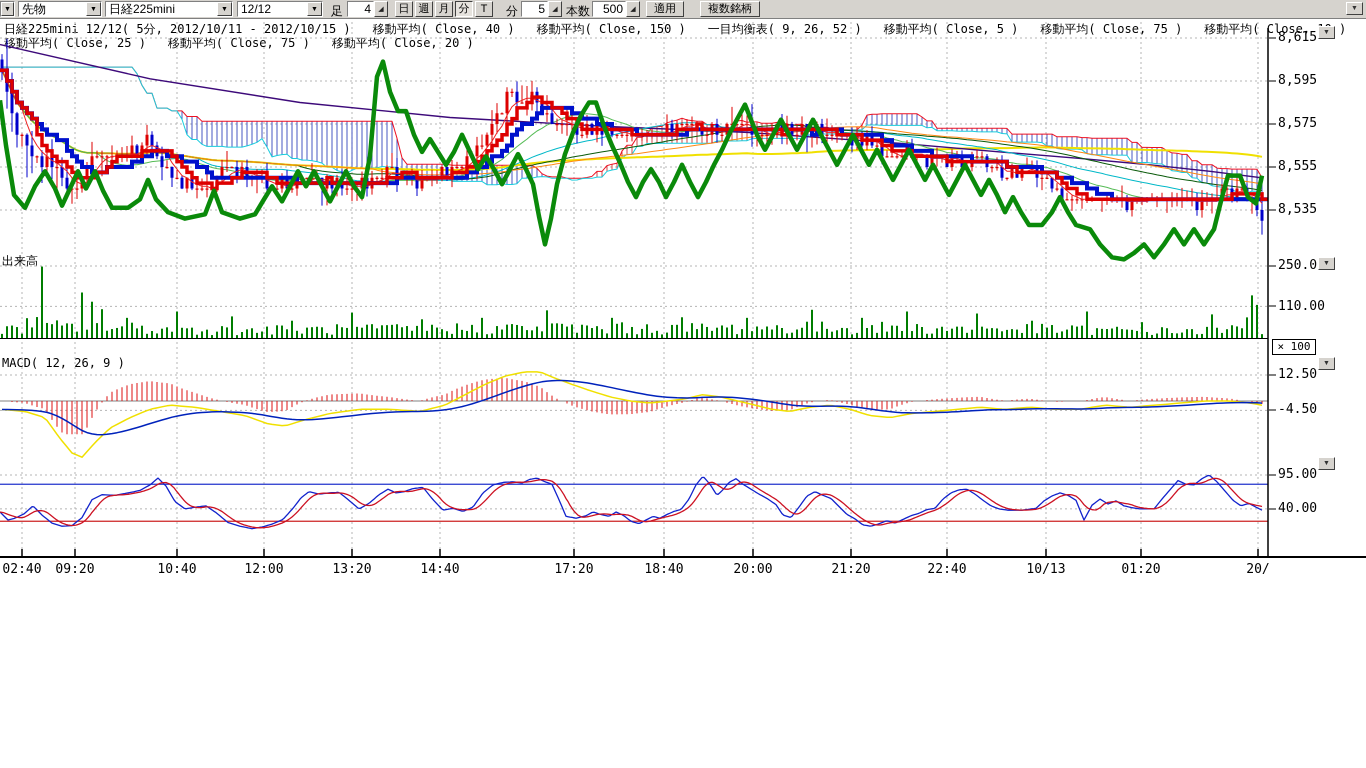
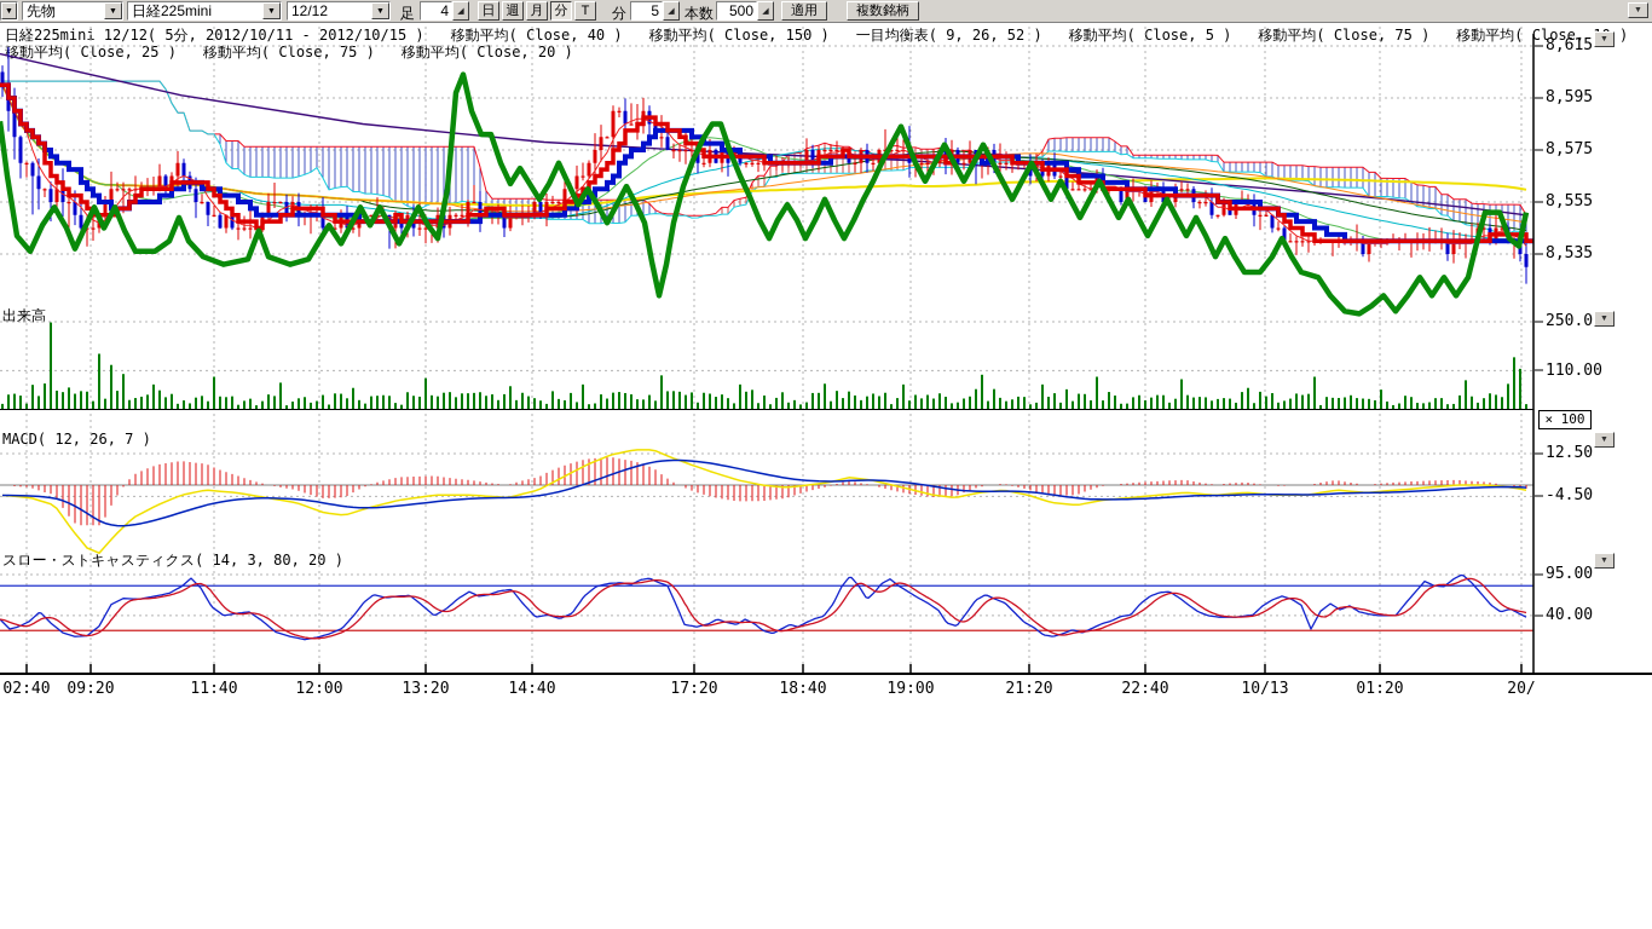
  先物
  日経225mini
  12/12
  足
  4
  日
  週
  月
  分
  T
  分
  5
  本数
  500
  適用
  複数銘柄
  日225min 12/12( 5分, 2012/10/11 - 2012/10/15 ) 移動平均( Close, 40 ) 移動平均( Close, 150 ) 一目均衡表( 9, 26, 52 ) 移動平均( Close, 5 ) 動平均( Close, 75 ) 移動平均( Close, )
  移平均( Close, 25 ) 移動平均( Close, 75 ) 移動平均( Close, 20 )
  出来高
- MACD( 12, 26, 9 )
+ MACD( 12, 26, 7 )
+ スロー・ストキャスティクス( 14, 3, 80, 20 )
  8,615
  8,595
  8,575
  8,555
  8,535
  250.0
  110.00
  12.50
  -4.50
  95.00
  40.00
  × 100
  02:40
  09:20
- 10:40
+ 11:40
  12:00
  13:20
  14:40
  17:20
  18:40
- 20:00
+ 19:00
  21:20
  22:40
  10/13
  01:20
  20/
